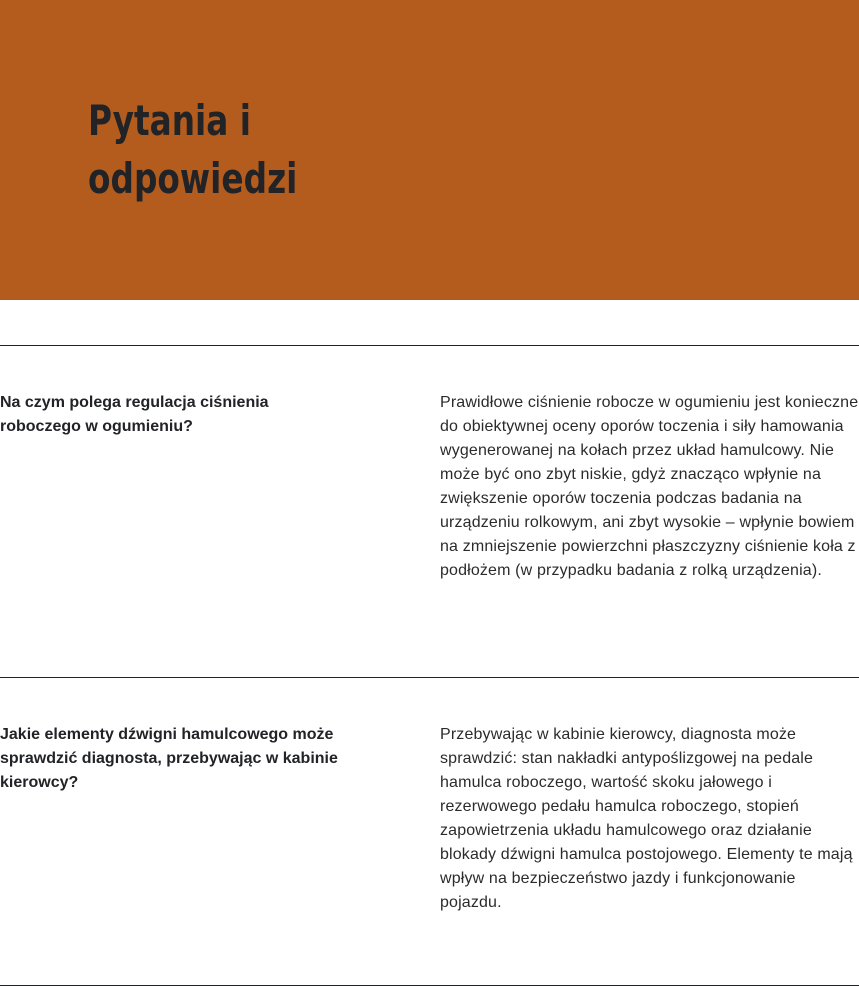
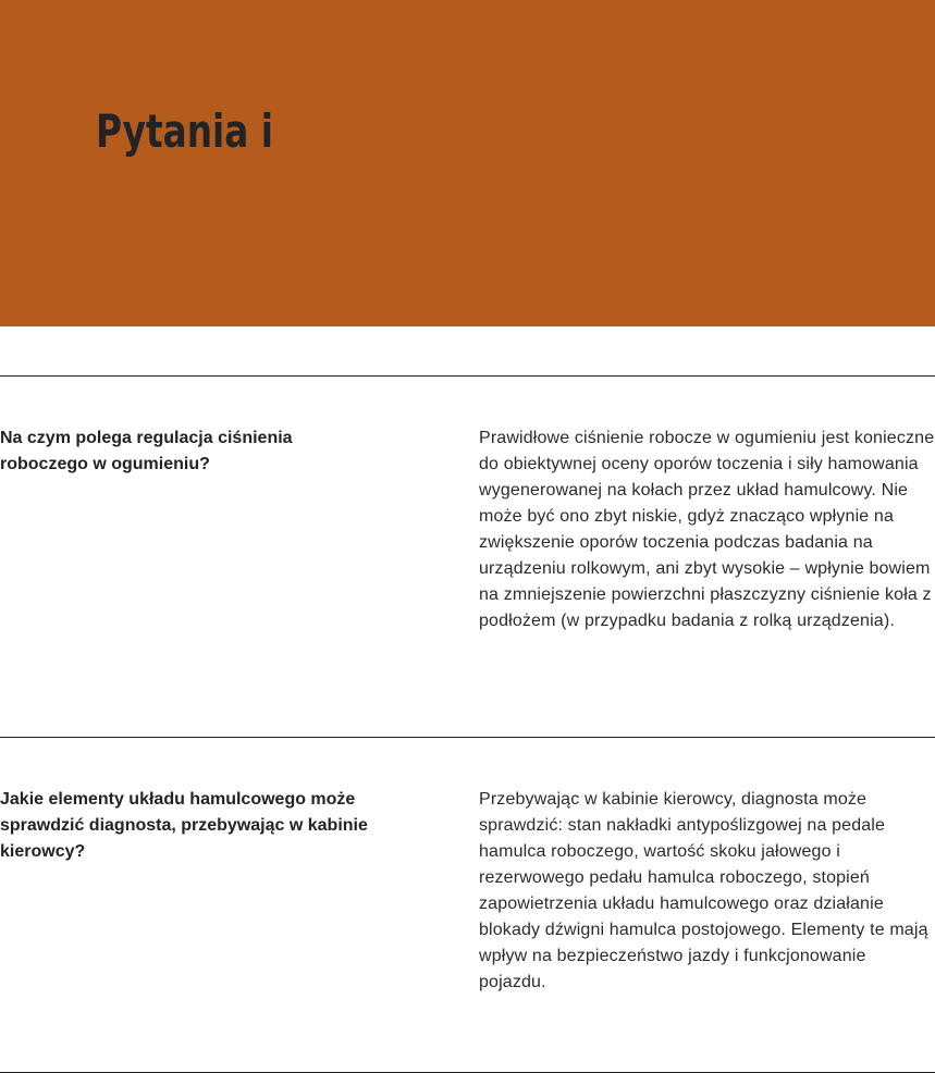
  Pytania i
- odpowiedzi
  Na czym polega regulacja ciśnienia roboczego w ogumieniu?
  Prawidłowe ciśnienie robocze w ogumieniu jest konieczne do obiektywnej oceny oporów toczenia i siły hamowania wygenerowanej na kołach przez układ hamulcowy. Nie może być ono zbyt niskie, gdyż znacząco wpłynie na zwiększenie oporów toczenia podczas badania na urządzeniu rolkowym, ani zbyt wysokie – wpłynie bowiem na zmniejszenie powierzchni płaszczyzny ciśnienie koła z podłożem (w przypadku badania z rolką urządzenia).
- Jakie elementy dźwigni hamulcowego może sprawdzić diagnosta, przebywając w kabinie kierowcy?
+ Jakie elementy układu hamulcowego może sprawdzić diagnosta, przebywając w kabinie kierowcy?
  Przebywając w kabinie kierowcy, diagnosta może sprawdzić: stan nakładki antypoślizgowej na pedale hamulca roboczego, wartość skoku jałowego i rezerwowego pedału hamulca roboczego, stopień zapowietrzenia układu hamulcowego oraz działanie blokady dźwigni hamulca postojowego. Elementy te mają wpływ na bezpieczeństwo jazdy i funkcjonowanie pojazdu.
